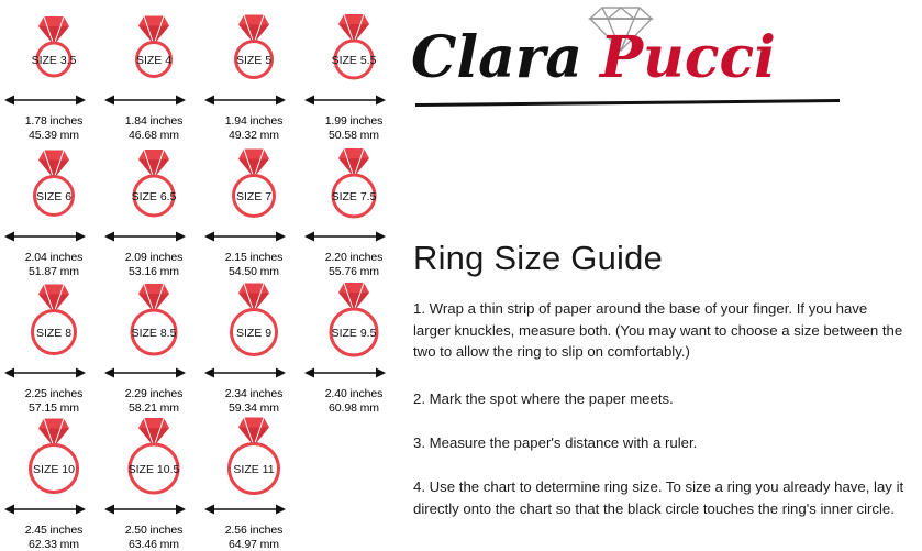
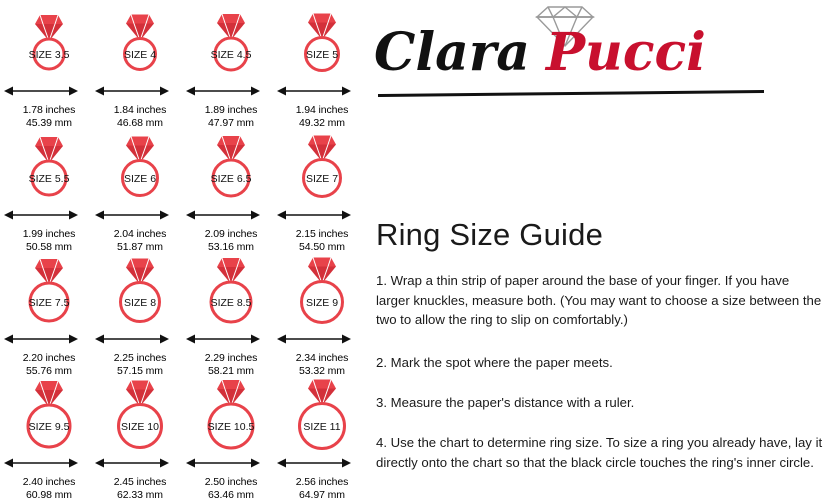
  SIZE 3.5
  1.78 inches
  45.39 mm
  SIZE 4
  1.84 inches
  46.68 mm
+ SIZE 4.5
+ 1.89 inches
+ 47.97 mm
  SIZE 5
  1.94 inches
  49.32 mm
  SIZE 5.5
  1.99 inches
  50.58 mm
  SIZE 6
  2.04 inches
  51.87 mm
  SIZE 6.5
  2.09 inches
  53.16 mm
  SIZE 7
  2.15 inches
  54.50 mm
  SIZE 7.5
  2.20 inches
  55.76 mm
  SIZE 8
  2.25 inches
  57.15 mm
  SIZE 8.5
  2.29 inches
  58.21 mm
  SIZE 9
  2.34 inches
- 59.34 mm
+ 53.32 mm
  SIZE 9.5
  2.40 inches
  60.98 mm
  SIZE 10
  2.45 inches
  62.33 mm
  SIZE 10.5
  2.50 inches
  63.46 mm
  SIZE 11
  2.56 inches
  64.97 mm
  Clara Pucci
  Ring Size Guide
  1. Wrap a thin strip of paper around the base of your finger. If you have larger knuckles, measure both. (You may want to choose a size between the two to allow the ring to slip on comfortably.)
  2. Mark the spot where the paper meets.
  3. Measure the paper's distance with a ruler.
  4. Use the chart to determine ring size. To size a ring you already have, lay it directly onto the chart so that the black circle touches the ring's inner circle.
